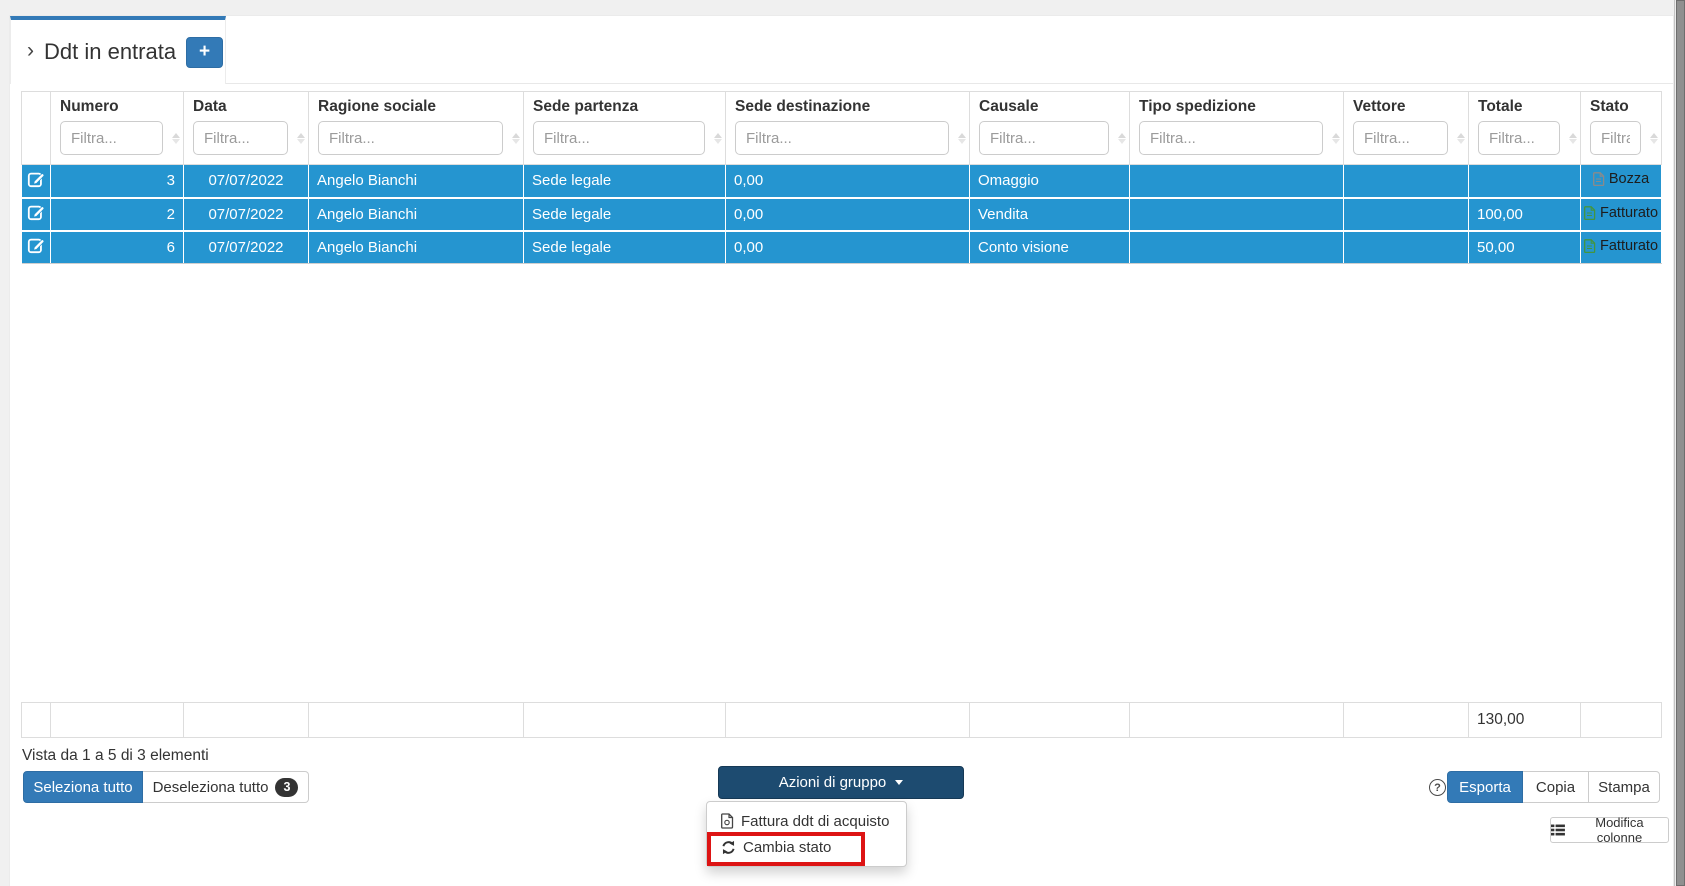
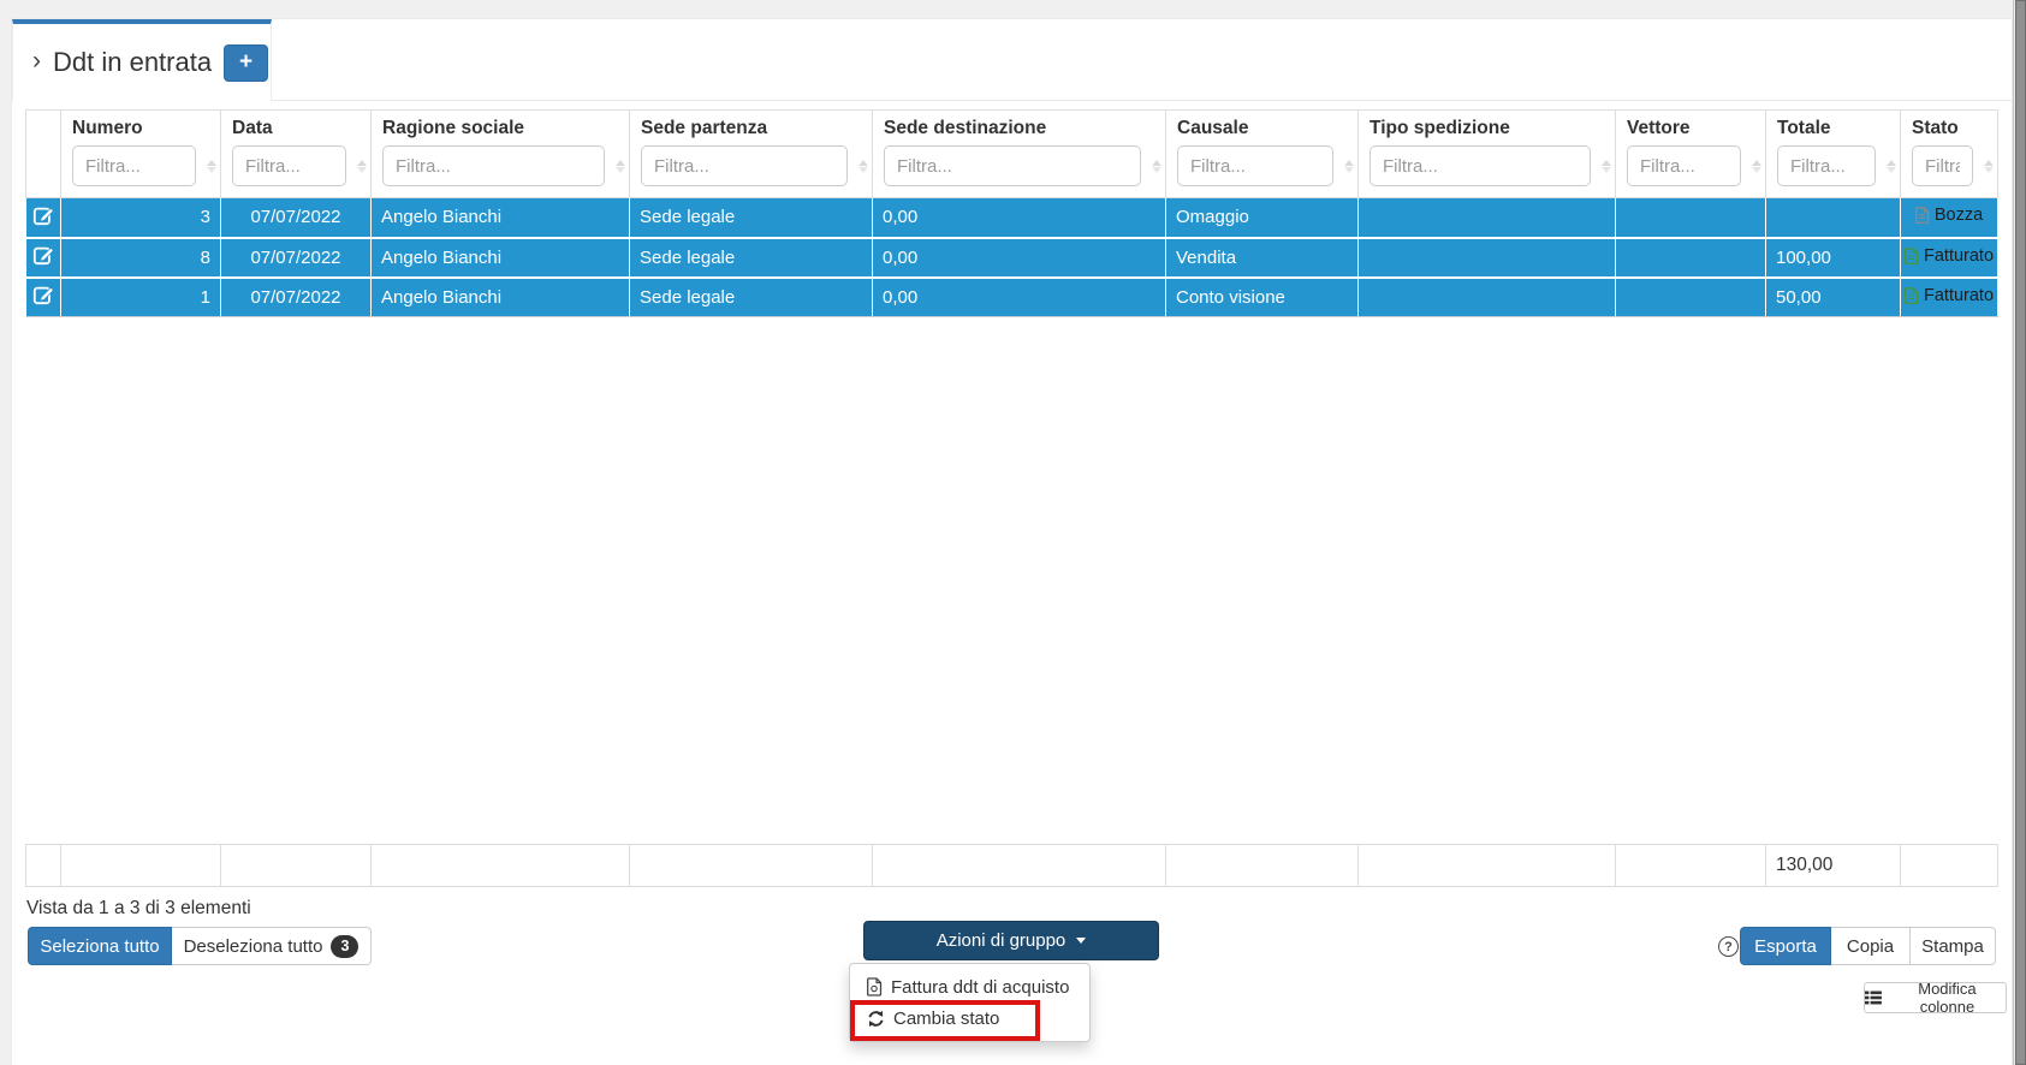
  ›
  Ddt in entrata
  +
  	Numero Filtra...	Data Filtra...	Ragione sociale Filtra...	Sede partenza Filtra...	Sede destinazione Filtra...	Causale Filtra...	Tipo spedizione Filtra...	Vettore Filtra...	Totale Filtra...	Stato Filtr
  	3	07/07/2022	Angelo Bianchi	Sede legale	0,00	Omaggio				Bozza
- 	2	07/07/2022	Angelo Bianchi	Sede legale	0,00	Vendita			100,00	Fatturato
+ 	8	07/07/2022	Angelo Bianchi	Sede legale	0,00	Vendita			100,00	Fatturato
- 	6	07/07/2022	Angelo Bianchi	Sede legale	0,00	Conto visione			50,00	Fatturato
+ 	1	07/07/2022	Angelo Bianchi	Sede legale	0,00	Conto visione			50,00	Fatturato
  									130,00
- Vista da 1 a 5 di 3 elementi
+ Vista da 1 a 3 di 3 elementi
  Seleziona tutto
  Deseleziona tutto
  3
  Azioni di gruppo
  ?
  Esporta
  Copia
  Stampa
  Fattura ddt di acquisto
  Cambia stato
  Modifica colonne
